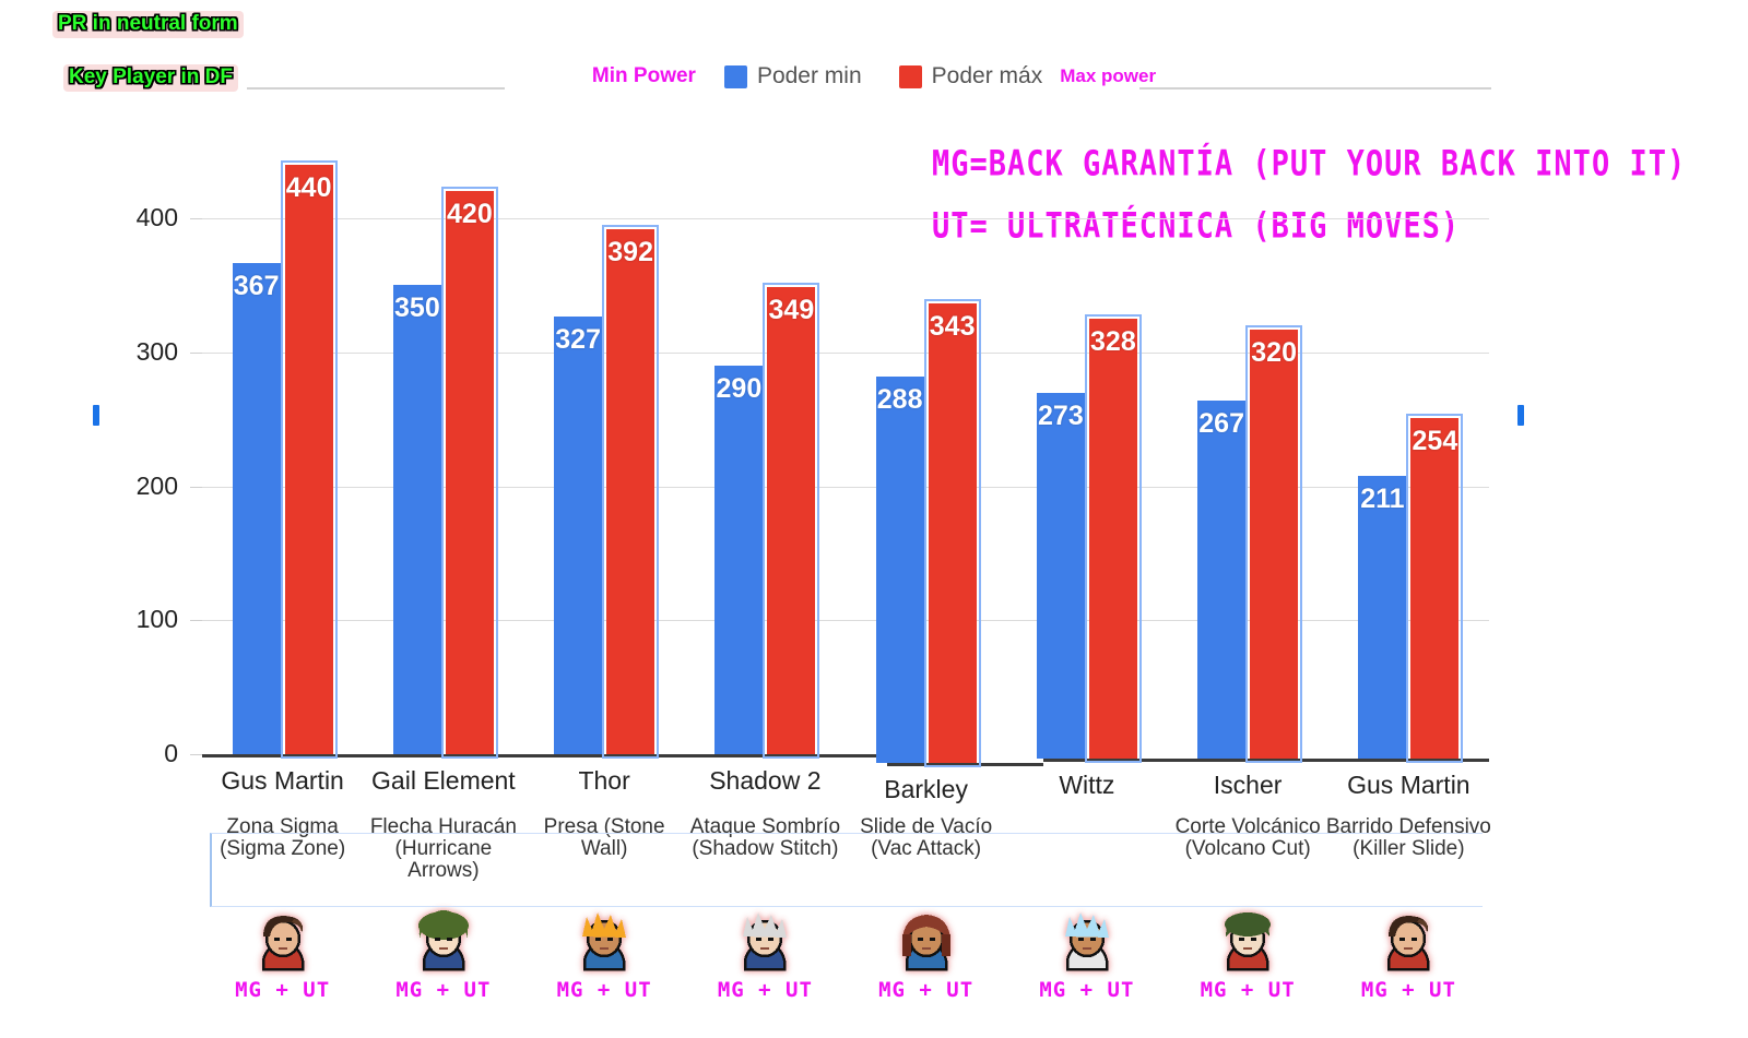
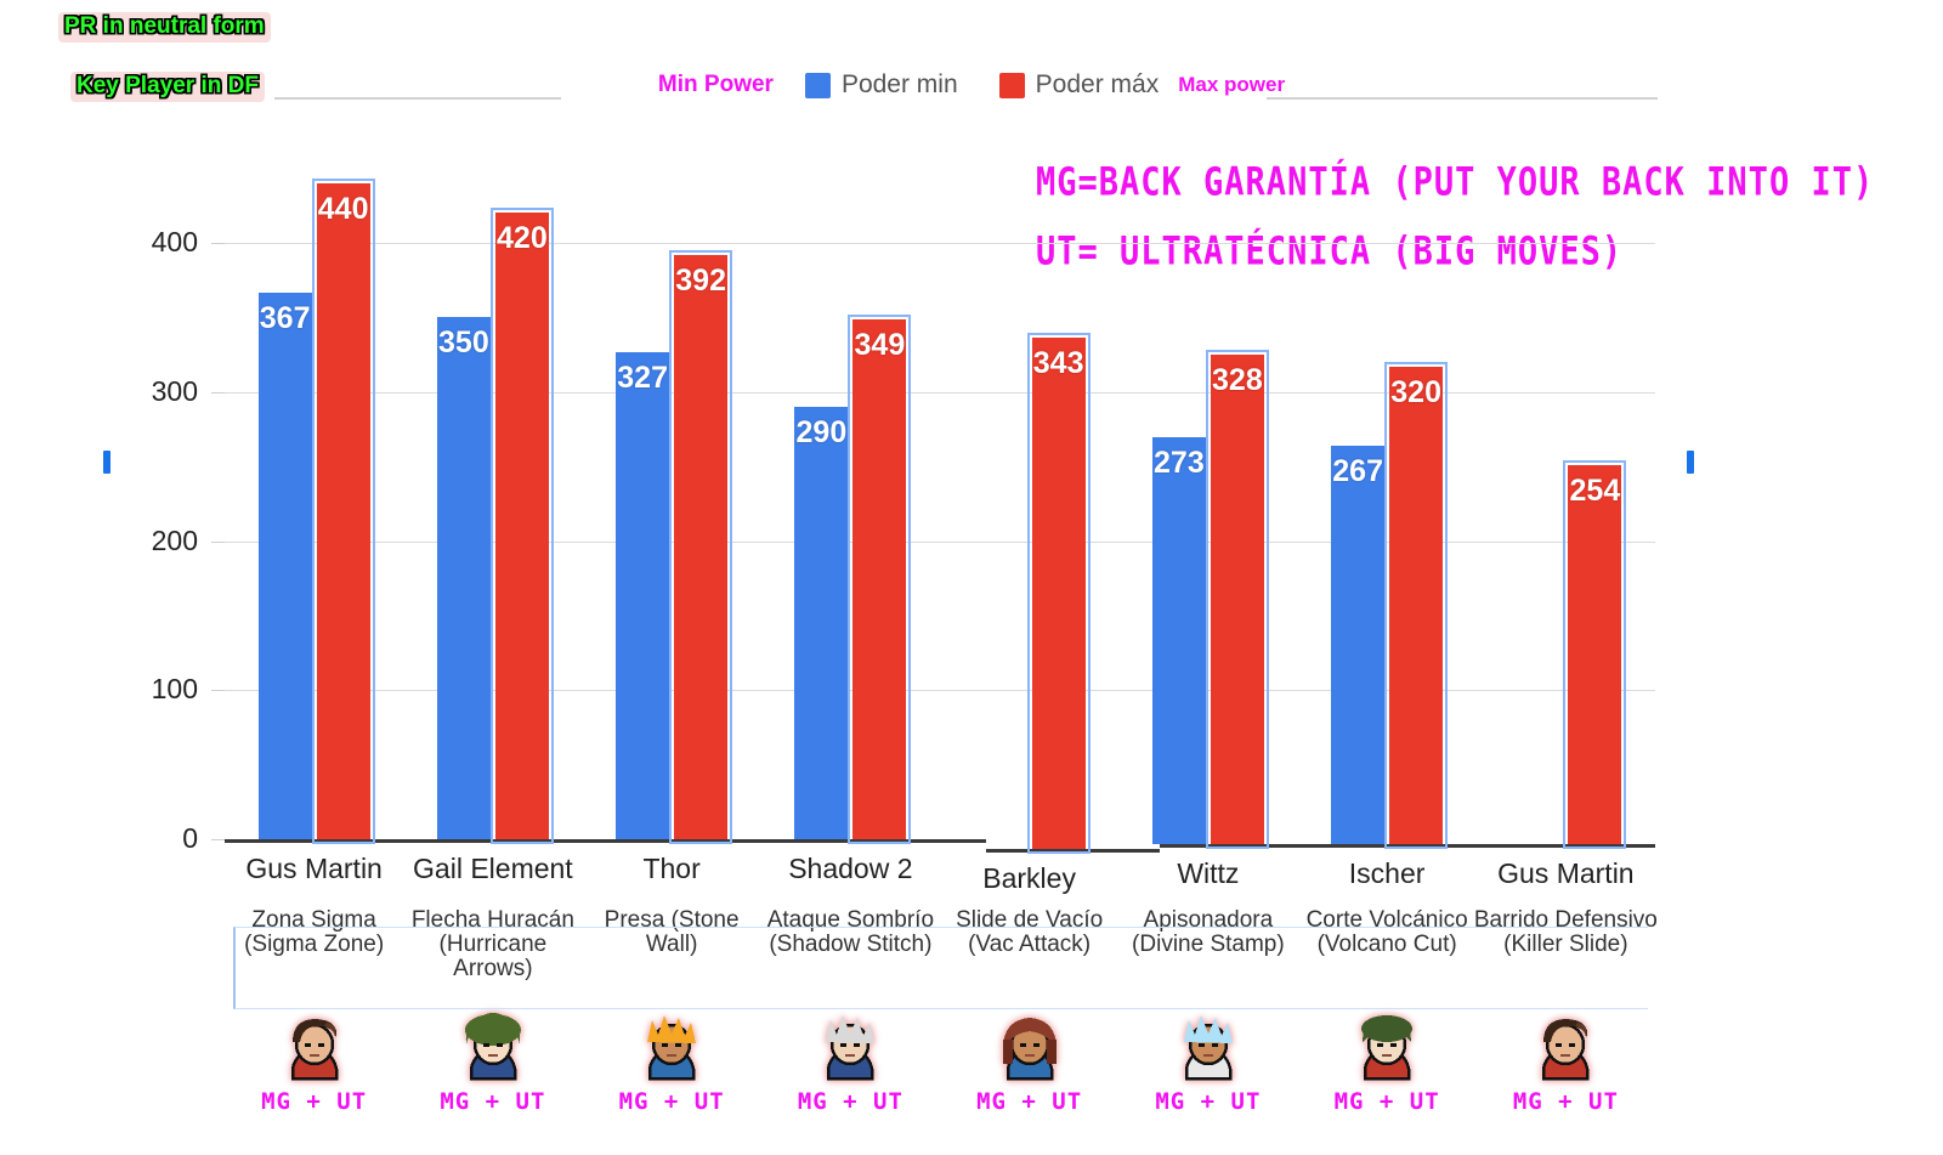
  PR in neutral form
  Key Player in DF
  Min Power
  Poder min
  Poder máx
  Max power
  MG=BACK GARANTÍA (PUT YOUR BACK INTO IT)
  UT= ULTRATÉCNICA (BIG MOVES)
  0
  100
  200
  300
  400
  367
  440
  Gus Martin
  Zona Sigma (Sigma Zone)
  MG + UT
  350
  420
  Gail Element
  Flecha Huracán (Hurricane Arrows)
  MG + UT
  327
  392
  Thor
  Presa (Stone Wall)
  MG + UT
  290
  349
  Shadow 2
  Ataque Sombrío (Shadow Stitch)
  MG + UT
- 288
  343
  Barkley
  Slide de Vacío (Vac Attack)
  MG + UT
  273
  328
  Wittz
+ Apisonadora (Divine Stamp)
  MG + UT
  267
  320
  Ischer
  Corte Volcánico (Volcano Cut)
  MG + UT
- 211
  254
  Gus Martin
  Barrido Defensivo (Killer Slide)
  MG + UT
